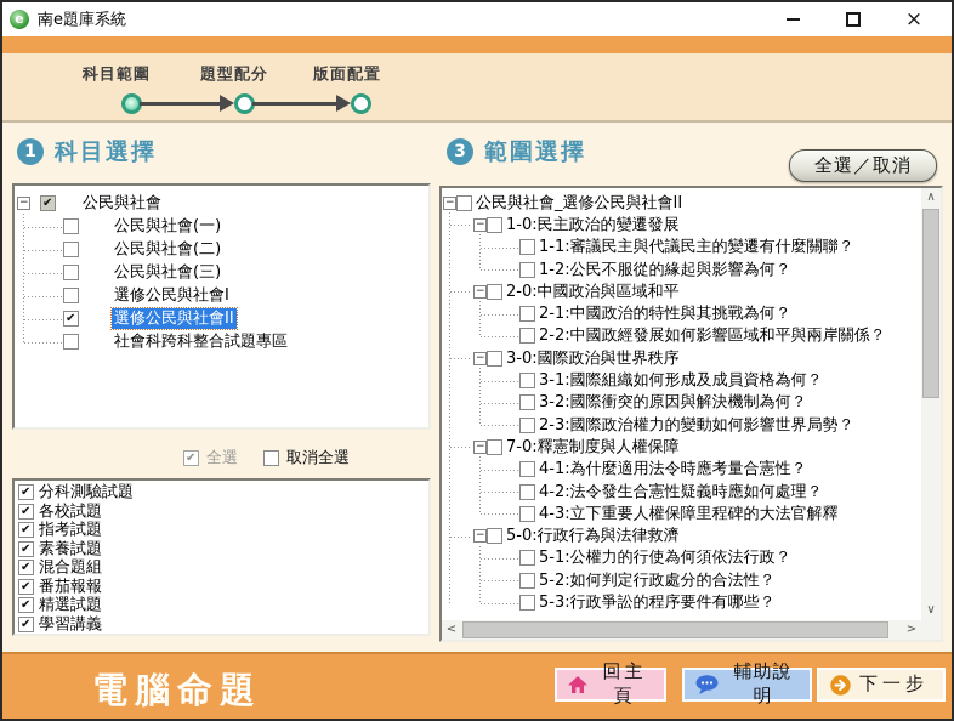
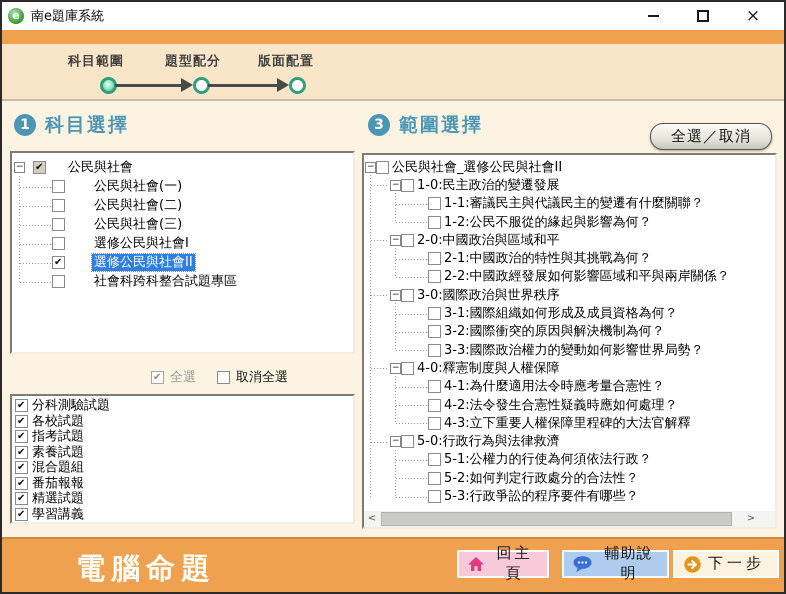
  e
  南e題庫系統
  ×
  科目範圍
  題型配分
  版面配置
  1
  科目選擇
  公民與社會
  公民與社會(一)
  公民與社會(二)
  公民與社會(三)
  選修公民與社會I
  選修公民與社會II
  社會科跨科整合試題專區
  全選
  取消全選
  分科測驗試題
  各校試題
  指考試題
  素養試題
  混合題組
  番茄報報
  精選試題
  學習講義
  3
  範圍選擇
  全選／取消
  公民與社會_選修公民與社會II
  1-0:民主政治的變遷發展
  1-1:審議民主與代議民主的變遷有什麼關聯？
  1-2:公民不服從的緣起與影響為何？
  2-0:中國政治與區域和平
  2-1:中國政治的特性與其挑戰為何？
  2-2:中國政經發展如何影響區域和平與兩岸關係？
  3-0:國際政治與世界秩序
  3-1:國際組織如何形成及成員資格為何？
  3-2:國際衝突的原因與解決機制為何？
- 2-3:國際政治權力的變動如何影響世界局勢？
+ 3-3:國際政治權力的變動如何影響世界局勢？
- 7-0:釋憲制度與人權保障
+ 4-0:釋憲制度與人權保障
  4-1:為什麼適用法令時應考量合憲性？
  4-2:法令發生合憲性疑義時應如何處理？
  4-3:立下重要人權保障里程碑的大法官解釋
  5-0:行政行為與法律救濟
  5-1:公權力的行使為何須依法行政？
  5-2:如何判定行政處分的合法性？
  5-3:行政爭訟的程序要件有哪些？
- ∧
- ∨
  <
  >
  電腦命題
  回主頁
  輔助說明
  下一步
